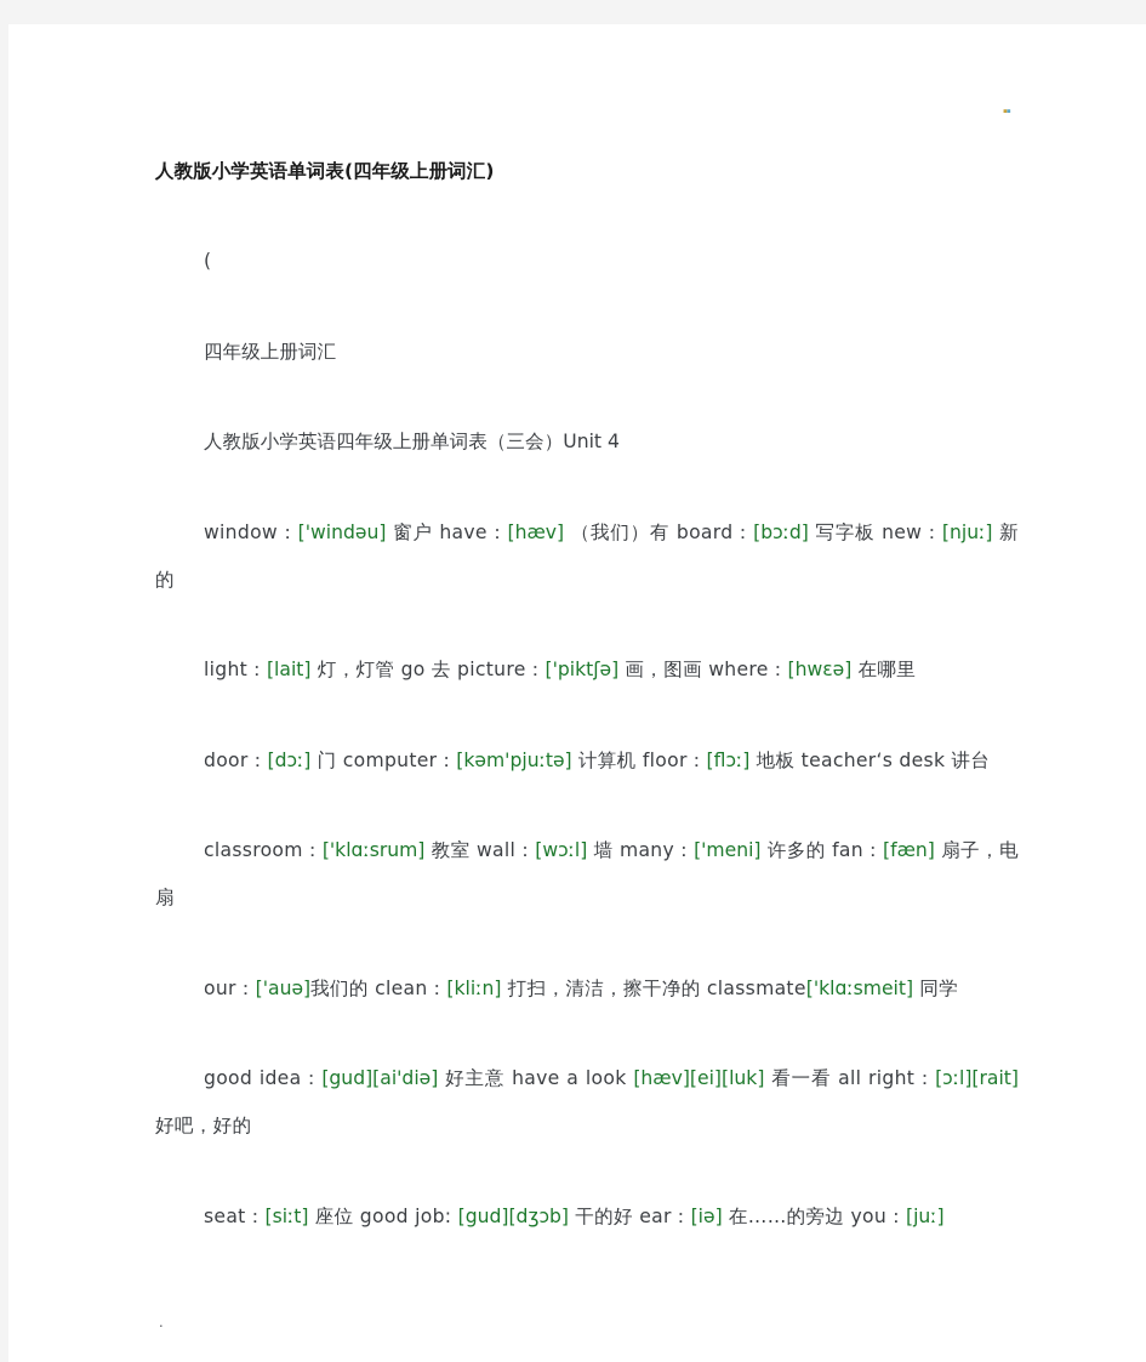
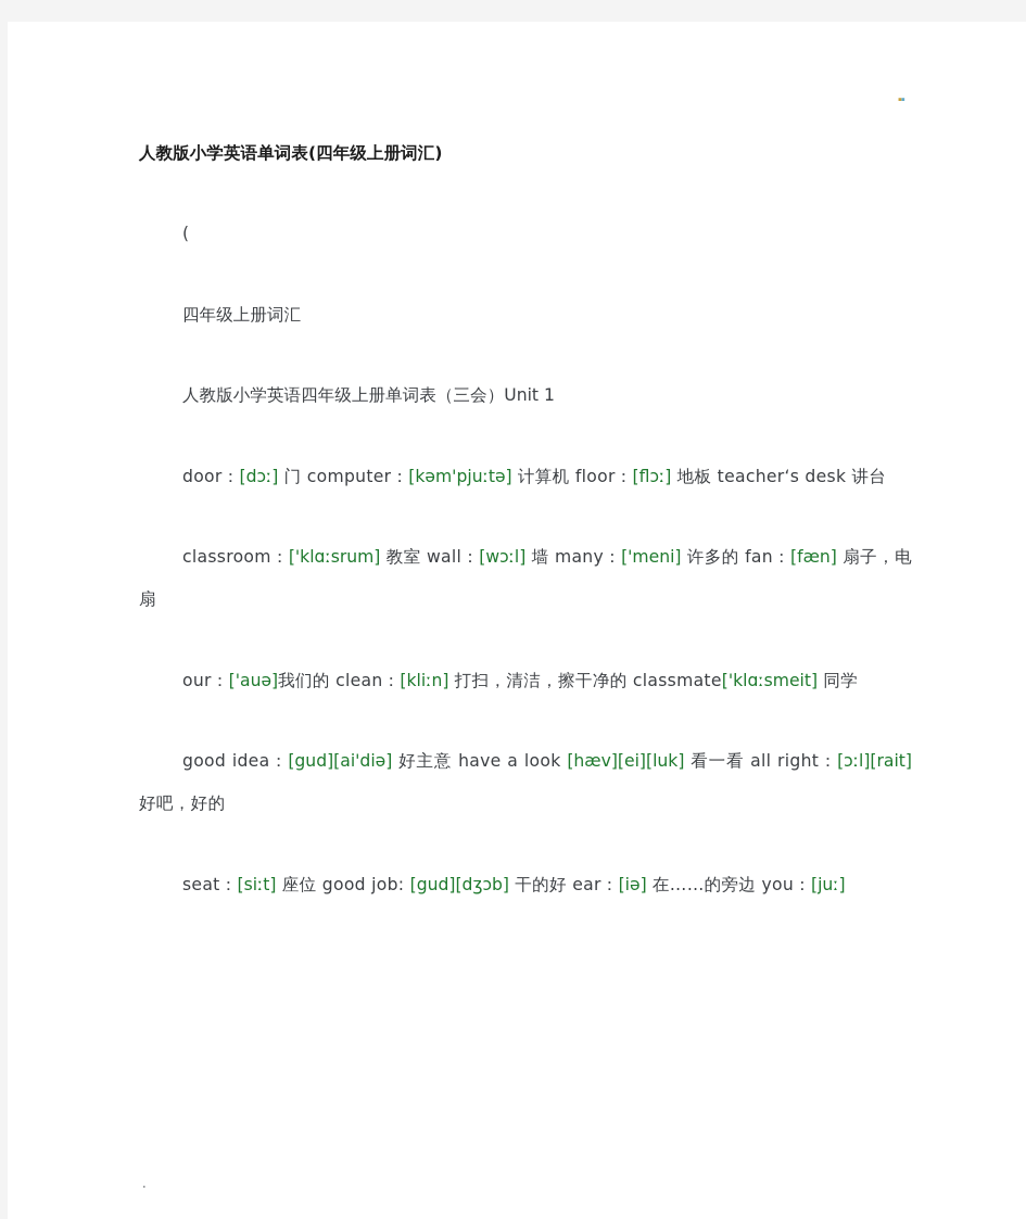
  ▪▪
  人教版小学英语单词表(四年级上册词汇)
  (
  四年级上册词汇
- 人教版小学英语四年级上册单词表（三会）Unit 4
+ 人教版小学英语四年级上册单词表（三会）Unit 1
- window：['windəu] 窗户 have：[hæv] （我们）有 board：[bɔːd] 写字板 new：[njuː] 新的
- light：[lait] 灯，灯管 go 去 picture：['piktʃə] 画，图画 where：[hwεə] 在哪里
  door：[dɔː] 门 computer：[kəm'pjuːtə] 计算机 floor：[flɔː] 地板 teacher‘s desk 讲台
  classroom：['klɑːsrum] 教室 wall：[wɔːl] 墙 many：['meni] 许多的 fan：[fæn] 扇子，电扇
  our：['auə]我们的 clean：[kliːn] 打扫，清洁，擦干净的 classmate['klɑːsmeit] 同学
  good idea：[gud][ai'diə] 好主意 have a look [hæv][ei][luk] 看一看 all right：[ɔːl][rait]好吧，好的
  seat：[siːt] 座位 good job: [gud][dʒɔb] 干的好 ear：[iə] 在……的旁边 you：[juː]
  .
